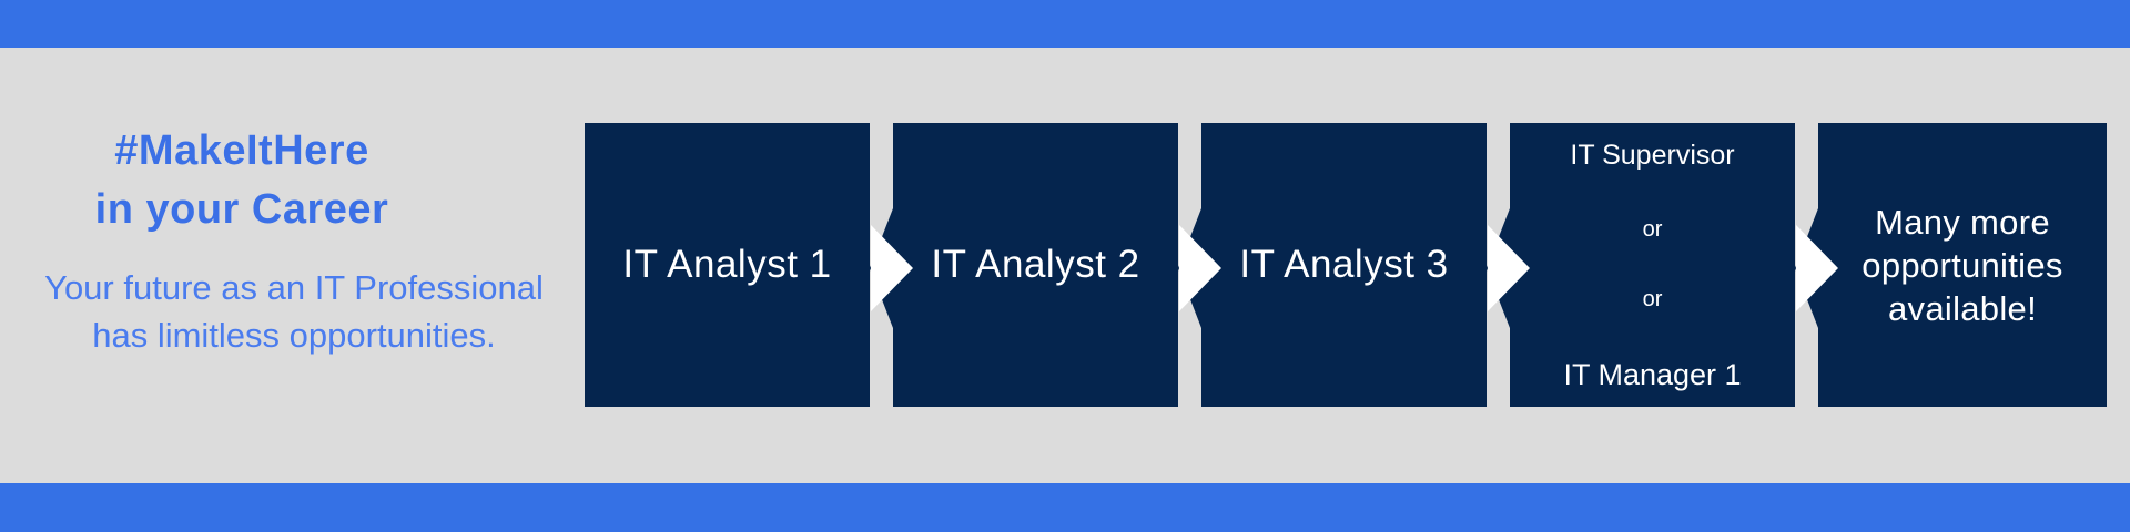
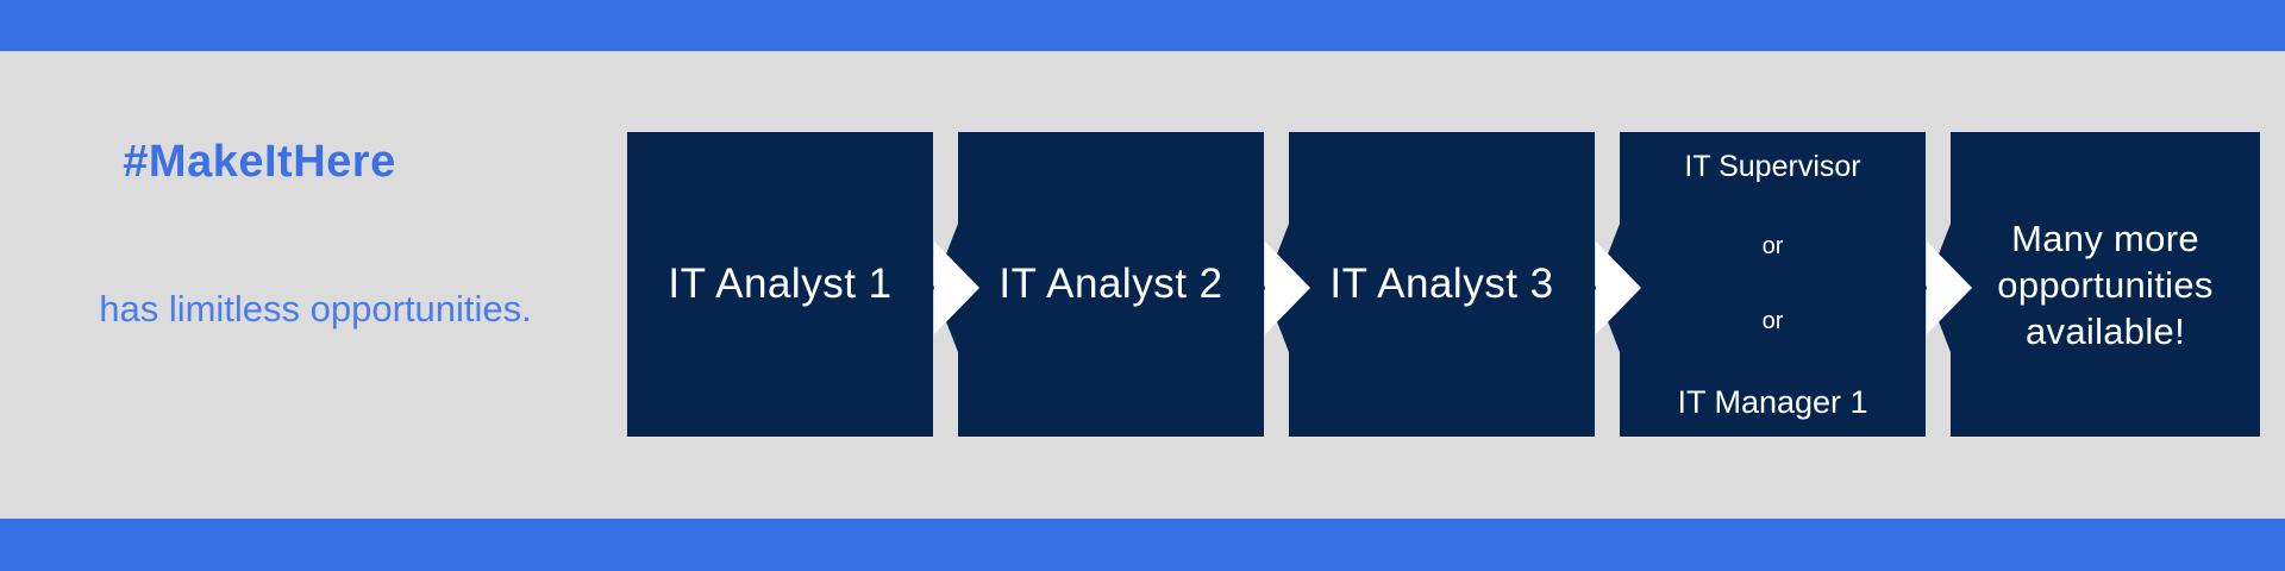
  #MakeItHere
- in your Career
- Your future as an IT Professional
  has limitless opportunities.
  IT Analyst 1
  IT Analyst 2
  IT Analyst 3
  IT Supervisor
  or
  or
  IT Manager 1
  Many more
  opportunities
  available!
